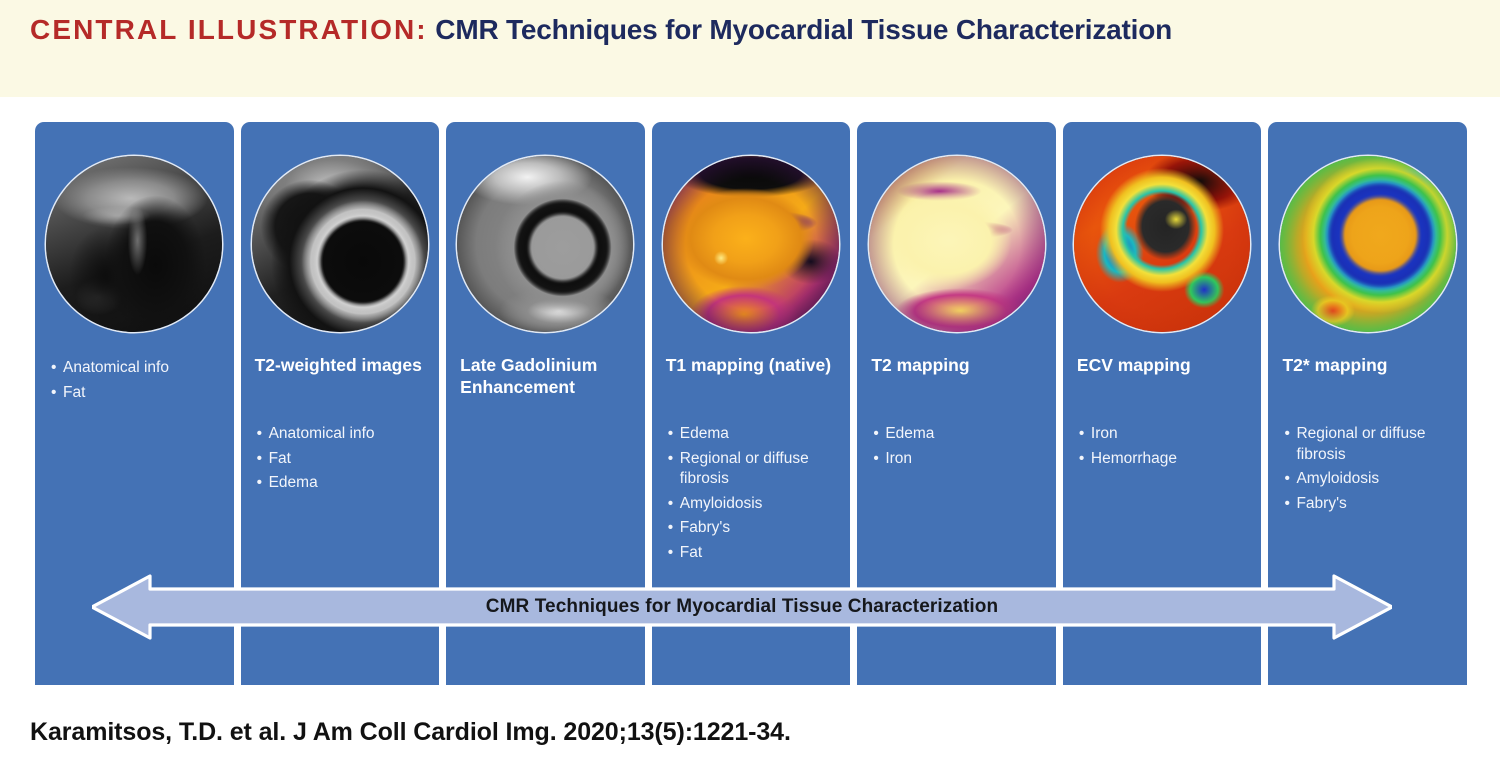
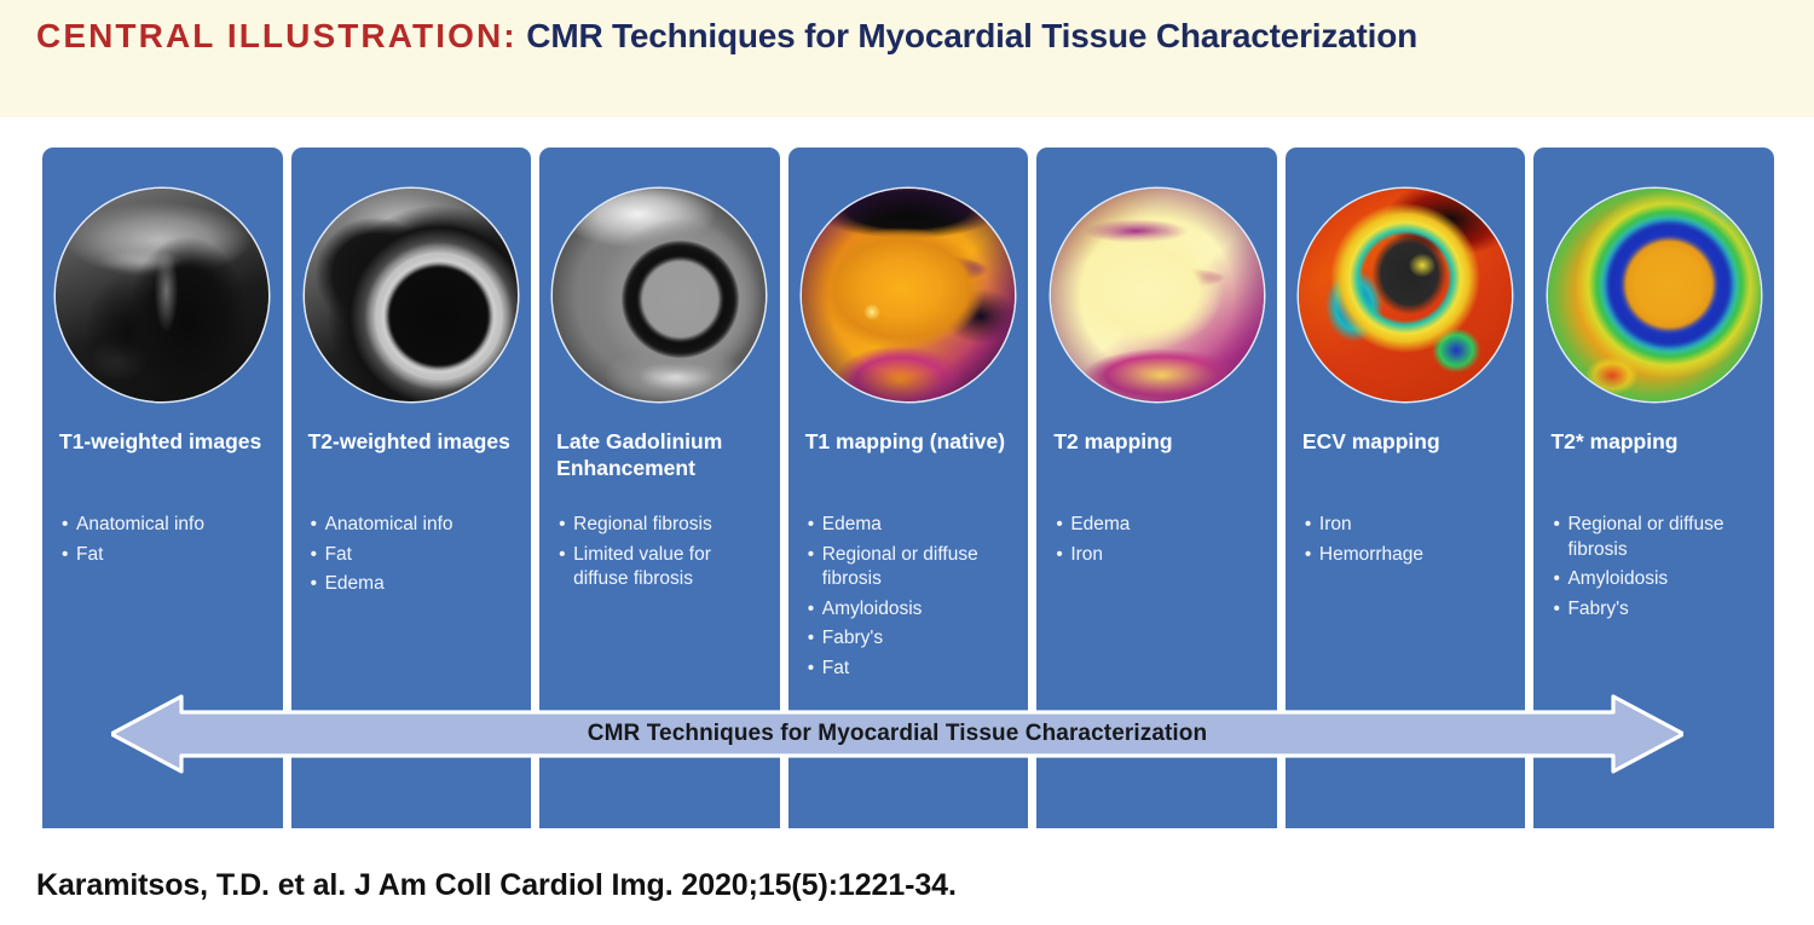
  CENTRAL ILLUSTRATION: CMR Techniques for Myocardial Tissue Characterization
+ T1-weighted images
  Anatomical info
  Fat
  T2-weighted images
  Anatomical info
  Fat
  Edema
  Late Gadolinium Enhancement
+ Regional fibrosis
+ Limited value for diffuse fibrosis
  T1 mapping (native)
  Edema
  Regional or diffuse fibrosis
  Amyloidosis
  Fabry's
  Fat
  T2 mapping
  Edema
  Iron
  ECV mapping
  Iron
  Hemorrhage
  T2* mapping
  Regional or diffuse fibrosis
  Amyloidosis
  Fabry's
  CMR Techniques for Myocardial Tissue Characterization
- Karamitsos, T.D. et al. J Am Coll Cardiol Img. 2020;13(5):1221-34.
+ Karamitsos, T.D. et al. J Am Coll Cardiol Img. 2020;15(5):1221-34.
